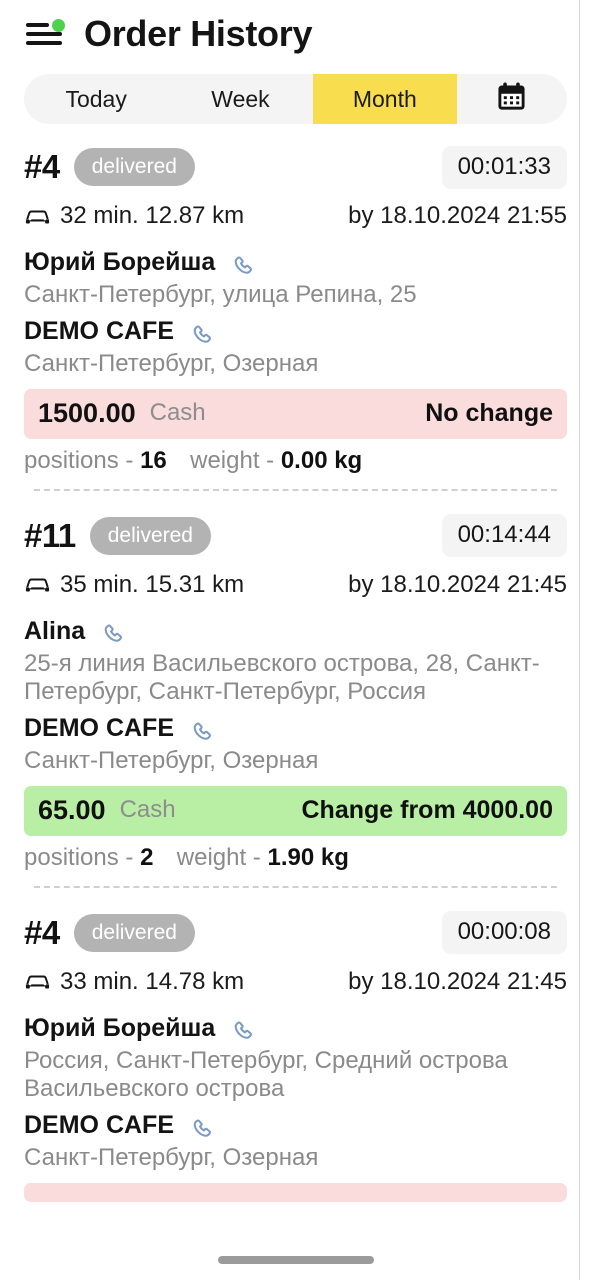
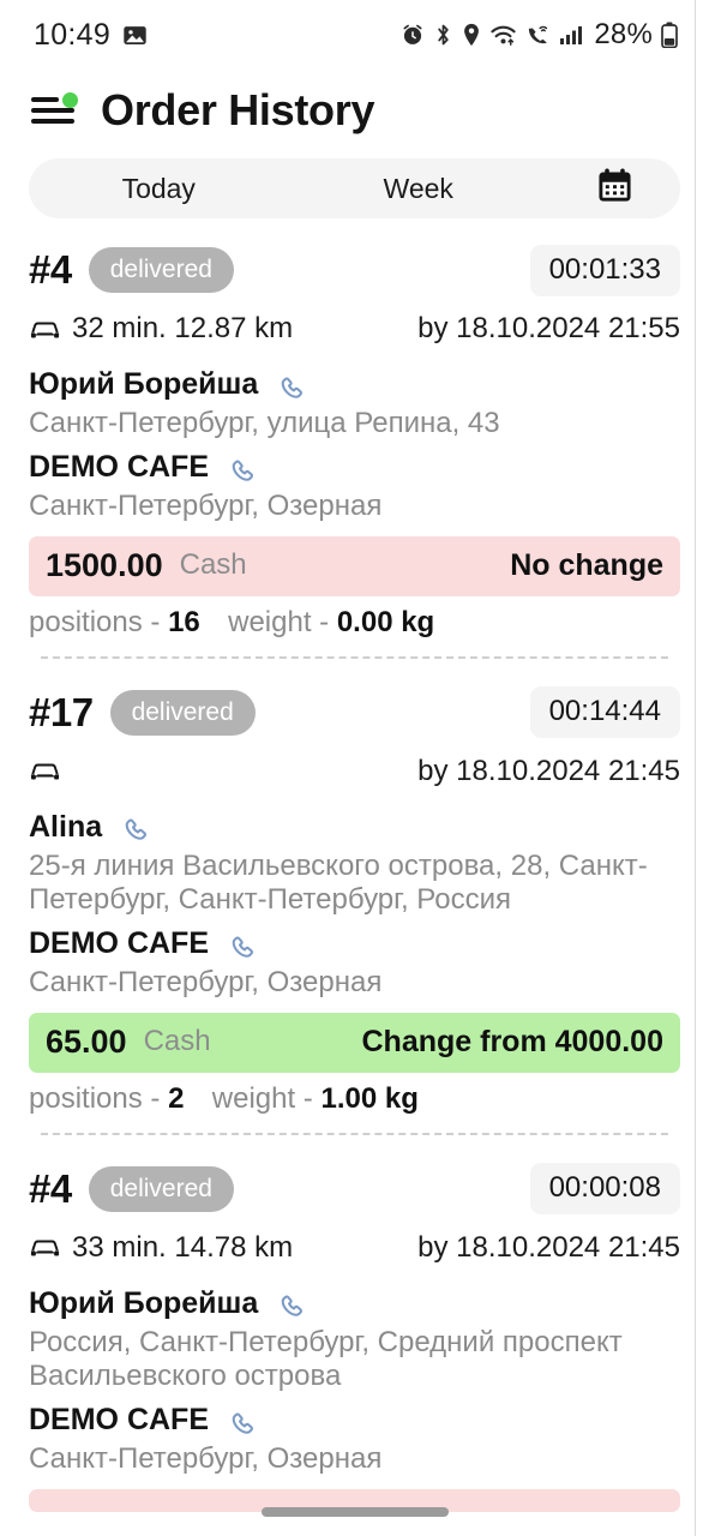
+ 10:49
+ 28%
  Order History
  Today
  Week
- Month
  #4
  delivered
  00:01:33
  32 min. 12.87 km
  by 18.10.2024 21:55
  Юрий Борейша
- Санкт-Петербург, улица Репина, 25
+ Санкт-Петербург, улица Репина, 43
  DEMO CAFE
  Санкт-Петербург, Озерная
  1500.00
  Cash
  No change
  positions - 16 weight - 0.00 kg
- #11
+ #17
  delivered
  00:14:44
- 35 min. 15.31 km
  by 18.10.2024 21:45
  Alina
  25-я линия Васильевского острова, 28, Санкт-Петербург, Санкт-Петербург, Россия
  DEMO CAFE
  Санкт-Петербург, Озерная
  65.00
  Cash
  Change from 4000.00
- positions - 2 weight - 1.90 kg
+ positions - 2 weight - 1.00 kg
  #4
  delivered
  00:00:08
  33 min. 14.78 km
  by 18.10.2024 21:45
  Юрий Борейша
- Россия, Санкт-Петербург, Средний острова Васильевского острова
+ Россия, Санкт-Петербург, Средний проспект Васильевского острова
  DEMO CAFE
  Санкт-Петербург, Озерная
